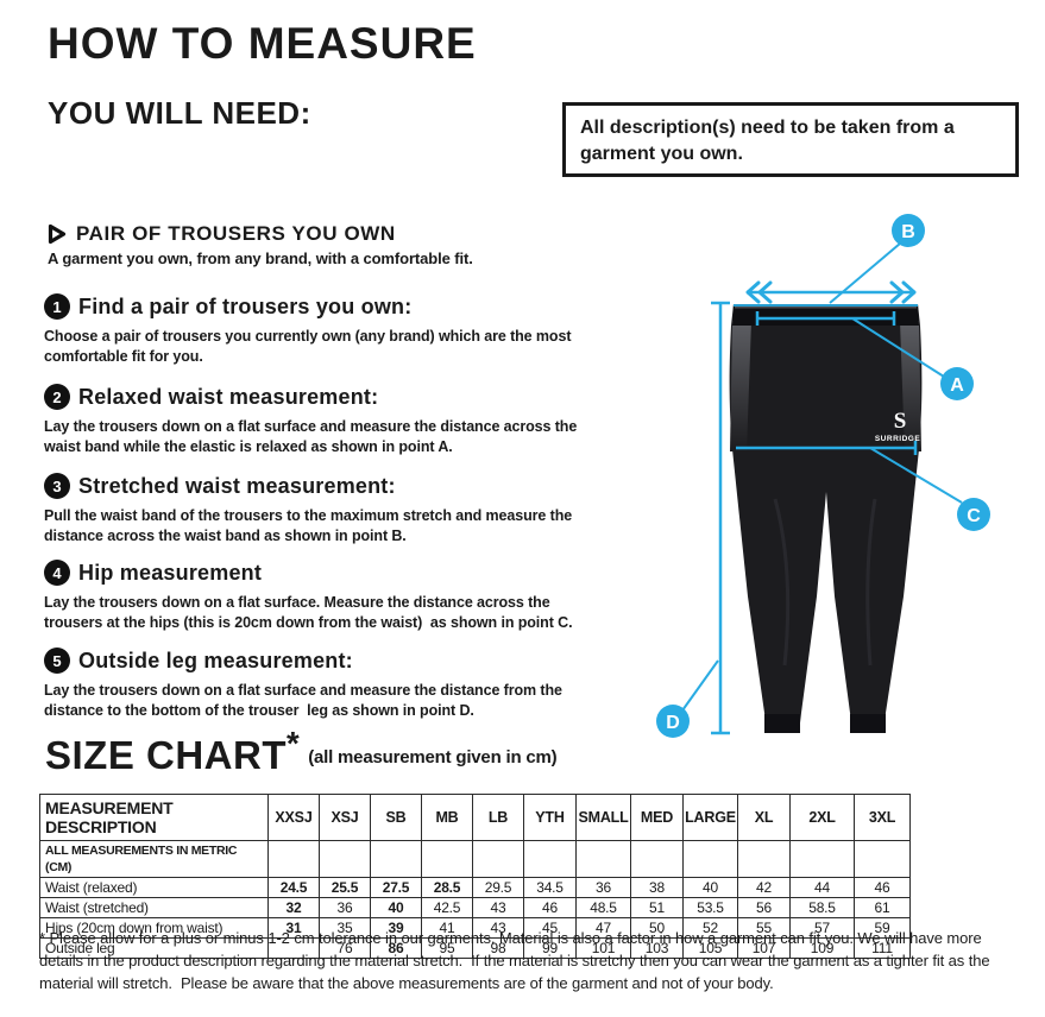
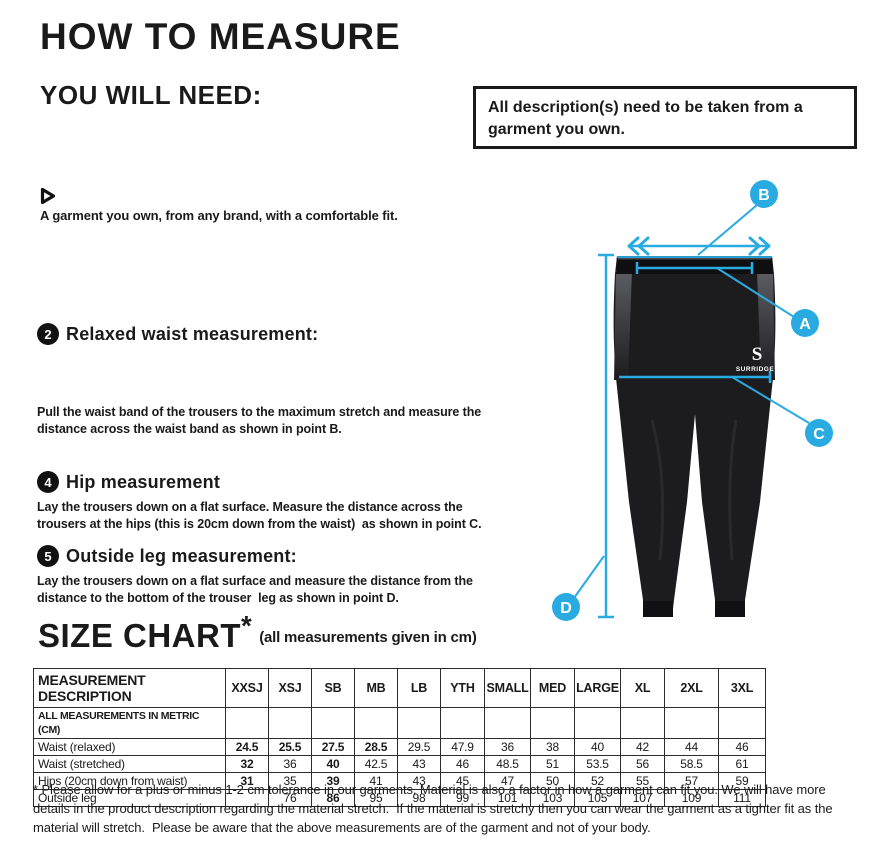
  HOW TO MEASURE
  YOU WILL NEED:
  All description(s) need to be taken from a garment you own.
- PAIR OF TROUSERS YOU OWN
  A garment you own, from any brand, with a comfortable fit.
- 1
- Find a pair of trousers you own:
- Choose a pair of trousers you currently own (any brand) which are the most comfortable fit for you.
  2
  Relaxed waist measurement:
- Lay the trousers down on a flat surface and measure the distance across the waist band while the elastic is relaxed as shown in point A.
- 3
- Stretched waist measurement:
  Pull the waist band of the trousers to the maximum stretch and measure the distance across the waist band as shown in point B.
  4
  Hip measurement
  Lay the trousers down on a flat surface. Measure the distance across the trousers at the hips (this is 20cm down from the waist) as shown in point C.
  5
  Outside leg measurement:
  Lay the trousers down on a flat surface and measure the distance from the distance to the bottom of the trouser leg as shown in point D.
  S
  B
  A
  C
  D
- SIZE CHART* (all measurement given in cm)
+ SIZE CHART* (all measurements given in cm)
  MEASUREMENT DESCRIPTION	XXSJ	XSJ	SB	MB	LB	YTH	SMALL	MED	LARGE	XL	2XL	3XL
  ALL MEASUREMENTS IN METRIC (CM)
- Waist (relaxed)	24.5	25.5	27.5	28.5	29.5	34.5	36	38	40	42	44	46
+ Waist (relaxed)	24.5	25.5	27.5	28.5	29.5	47.9	36	38	40	42	44	46
  Waist (stretched)	32	36	40	42.5	43	46	48.5	51	53.5	56	58.5	61
  Hips (20cm down from waist)	31	35	39	41	43	45	47	50	52	55	57	59
  Outside leg		76	86	95	98	99	101	103	105	107	109	111
  * Please allow for a plus or minus 1-2 cm tolerance in our garments. Material is also a factor in how a garment can fit you. We will have more details in the product description regarding the material stretch. If the material is stretchy then you can wear the garment as a tighter fit as the material will stretch. Please be aware that the above measurements are of the garment and not of your body.
